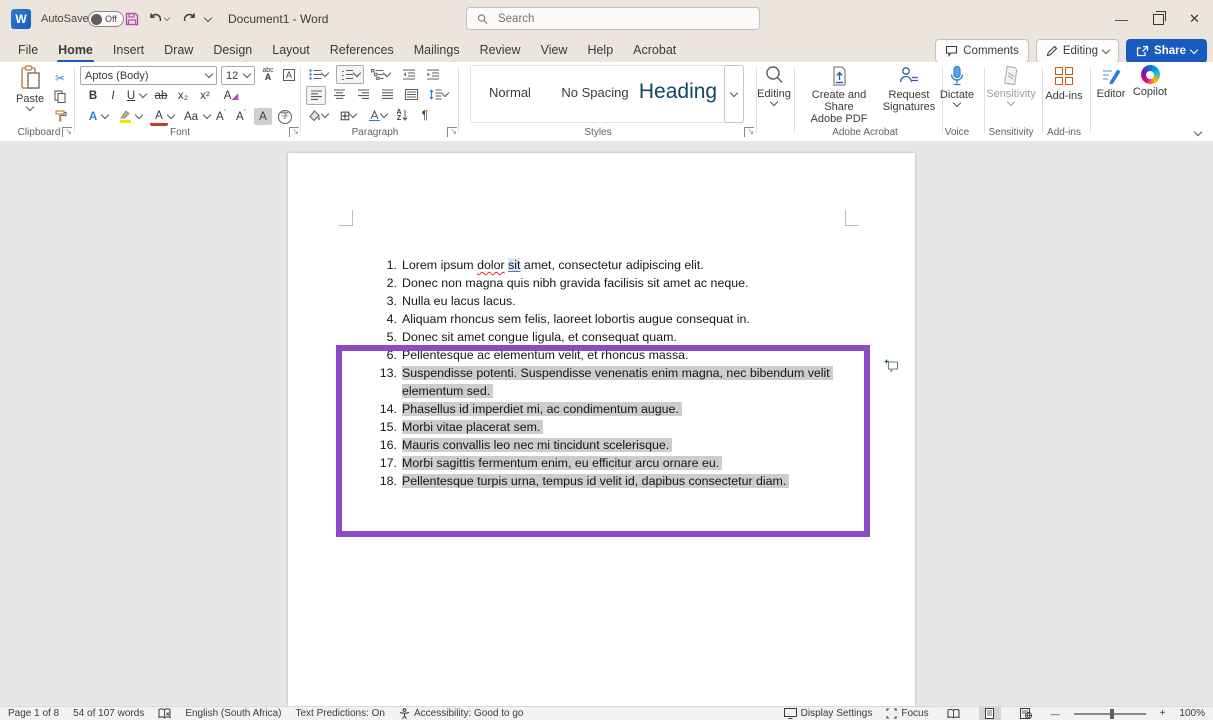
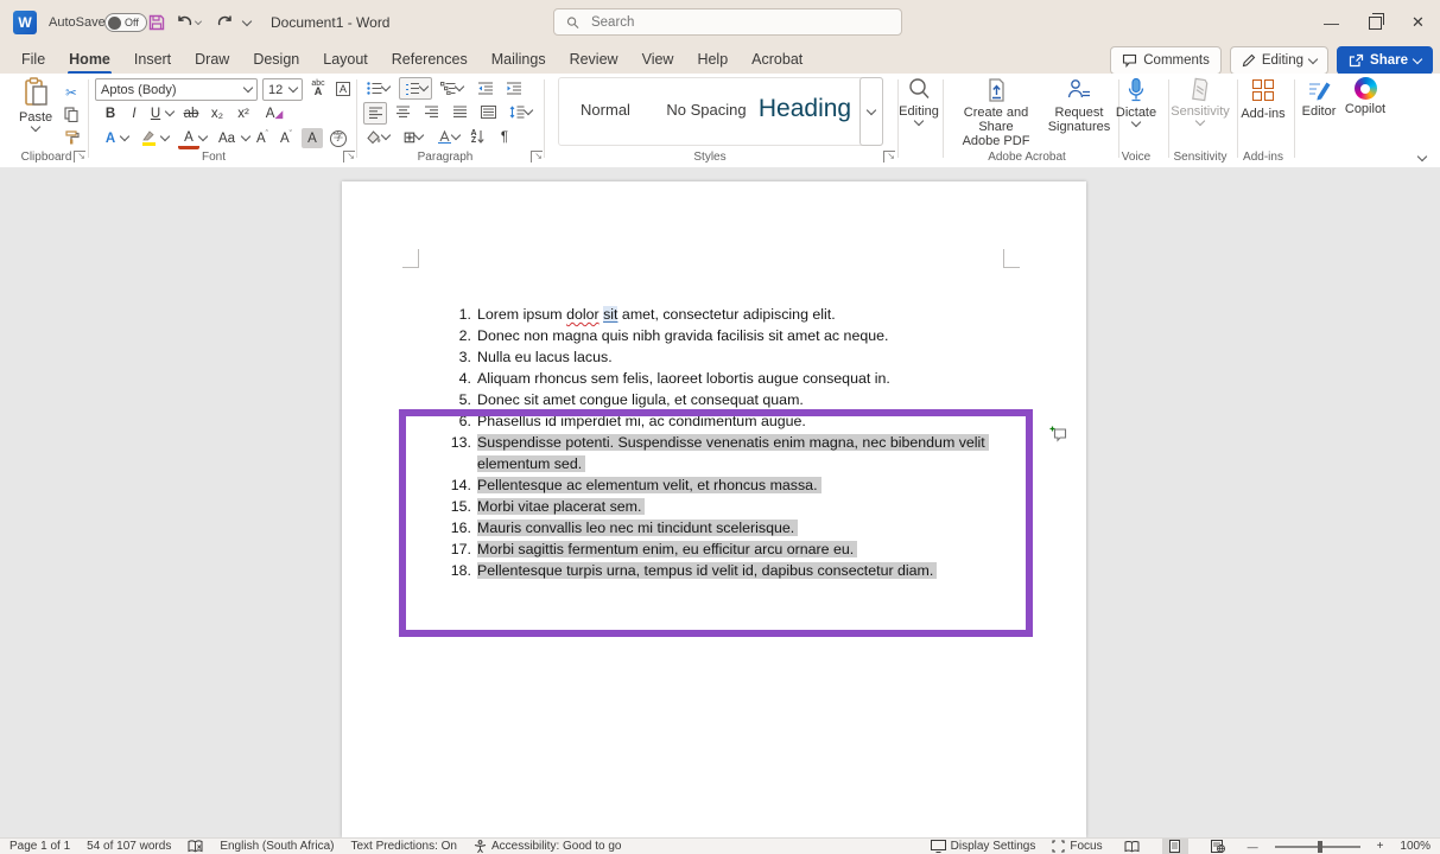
  W
  AutoSave
  Off
  Document1 - Word
  Search
  —
  ✕
  File
  Home
  Insert
  Draw
  Design
  Layout
  References
  Mailings
  Review
  View
  Help
  Acrobat
  Comments
  Editing
  Share
  Paste
  ✂
  Clipboard
  ↘
  Aptos (Body)
  12
  A
  A
  B
  I
  U
  ab
  x₂
  x²
  A◢
  A
  A
  Aa
  A
  字
  Font
  ↘
  ⊞
  ¶
  Paragraph
  ↘
  Normal
  No Spacing
  Heading
  Styles
  ↘
  Editing
  Create and Share
  Adobe PDF
  Request
  Signatures
  Adobe Acrobat
  Dictate
  Voice
  Sensitivity
  Sensitivity
  Add-ins
  Add-ins
  Editor
  Copilot
  1.
  Lorem ipsum dolor sit amet, consectetur adipiscing elit.
  2.
  Donec non magna quis nibh gravida facilisis sit amet ac neque.
  3.
  Nulla eu lacus lacus.
  4.
  Aliquam rhoncus sem felis, laoreet lobortis augue consequat in.
  5.
  Donec sit amet congue ligula, et consequat quam.
  6.
- Pellentesque ac elementum velit, et rhoncus massa.
+ Phasellus id imperdiet mi, ac condimentum augue.
  13.
  Suspendisse potenti. Suspendisse venenatis enim magna, nec bibendum velit elementum sed.
  14.
- Phasellus id imperdiet mi, ac condimentum augue.
+ Pellentesque ac elementum velit, et rhoncus massa.
  15.
  Morbi vitae placerat sem.
  16.
  Mauris convallis leo nec mi tincidunt scelerisque.
  17.
  Morbi sagittis fermentum enim, eu efficitur arcu ornare eu.
  18.
  Pellentesque turpis urna, tempus id velit id, dapibus consectetur diam.
- Page 1 of 8
+ Page 1 of 1
  54 of 107 words
  English (South Africa)
  Text Predictions: On
  Accessibility: Good to go
  Display Settings
  Focus
  —
  +
  100%
